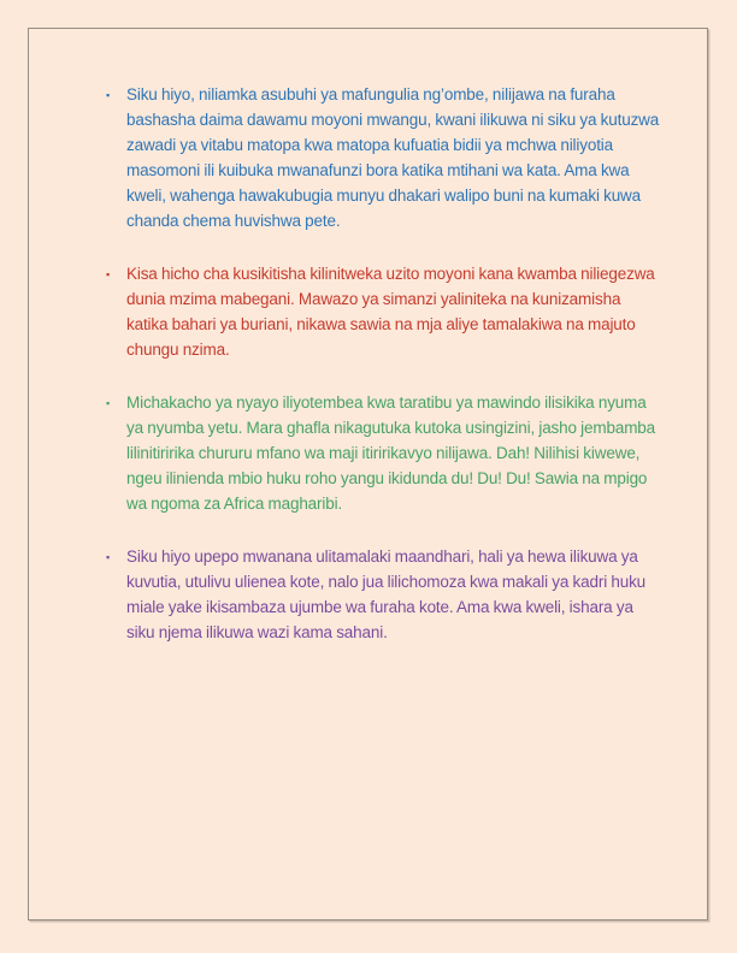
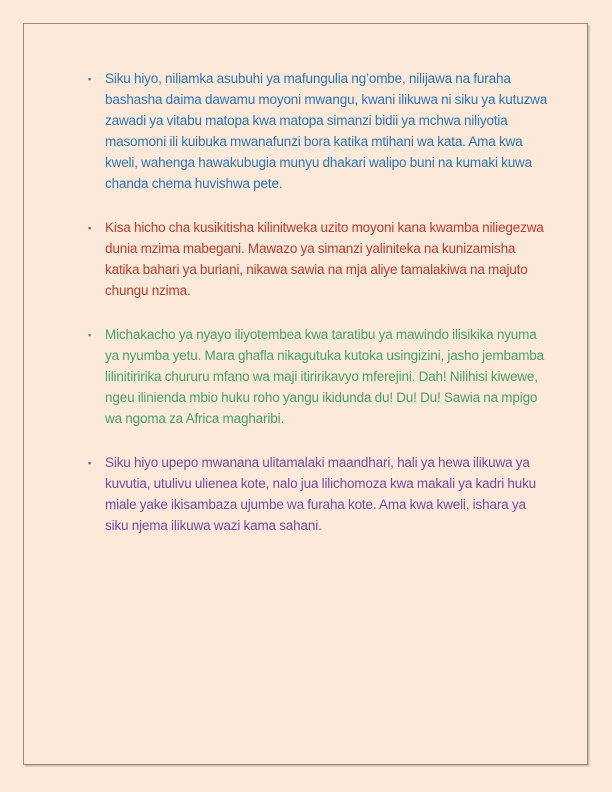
  ▪
- Siku hiyo, niliamka asubuhi ya mafungulia ng’ombe, nilijawa na furaha bashasha daima dawamu moyoni mwangu, kwani ilikuwa ni siku ya kutuzwa zawadi ya vitabu matopa kwa matopa kufuatia bidii ya mchwa niliyotia masomoni ili kuibuka mwanafunzi bora katika mtihani wa kata. Ama kwa kweli, wahenga hawakubugia munyu dhakari walipo buni na kumaki kuwa chanda chema huvishwa pete.
+ Siku hiyo, niliamka asubuhi ya mafungulia ng’ombe, nilijawa na furaha bashasha daima dawamu moyoni mwangu, kwani ilikuwa ni siku ya kutuzwa zawadi ya vitabu matopa kwa matopa simanzi bidii ya mchwa niliyotia masomoni ili kuibuka mwanafunzi bora katika mtihani wa kata. Ama kwa kweli, wahenga hawakubugia munyu dhakari walipo buni na kumaki kuwa chanda chema huvishwa pete.
  ▪
  Kisa hicho cha kusikitisha kilinitweka uzito moyoni kana kwamba niliegezwa dunia mzima mabegani. Mawazo ya simanzi yaliniteka na kunizamisha katika bahari ya buriani, nikawa sawia na mja aliye tamalakiwa na majuto chungu nzima.
  ▪
- Michakacho ya nyayo iliyotembea kwa taratibu ya mawindo ilisikika nyuma ya nyumba yetu. Mara ghafla nikagutuka kutoka usingizini, jasho jembamba lilinitiririka chururu mfano wa maji itiririkavyo nilijawa. Dah! Nilihisi kiwewe, ngeu ilinienda mbio huku roho yangu ikidunda du! Du! Du! Sawia na mpigo wa ngoma za Africa magharibi.
+ Michakacho ya nyayo iliyotembea kwa taratibu ya mawindo ilisikika nyuma ya nyumba yetu. Mara ghafla nikagutuka kutoka usingizini, jasho jembamba lilinitiririka chururu mfano wa maji itiririkavyo mferejini. Dah! Nilihisi kiwewe, ngeu ilinienda mbio huku roho yangu ikidunda du! Du! Du! Sawia na mpigo wa ngoma za Africa magharibi.
  ▪
  Siku hiyo upepo mwanana ulitamalaki maandhari, hali ya hewa ilikuwa ya kuvutia, utulivu ulienea kote, nalo jua lilichomoza kwa makali ya kadri huku miale yake ikisambaza ujumbe wa furaha kote. Ama kwa kweli, ishara ya siku njema ilikuwa wazi kama sahani.
